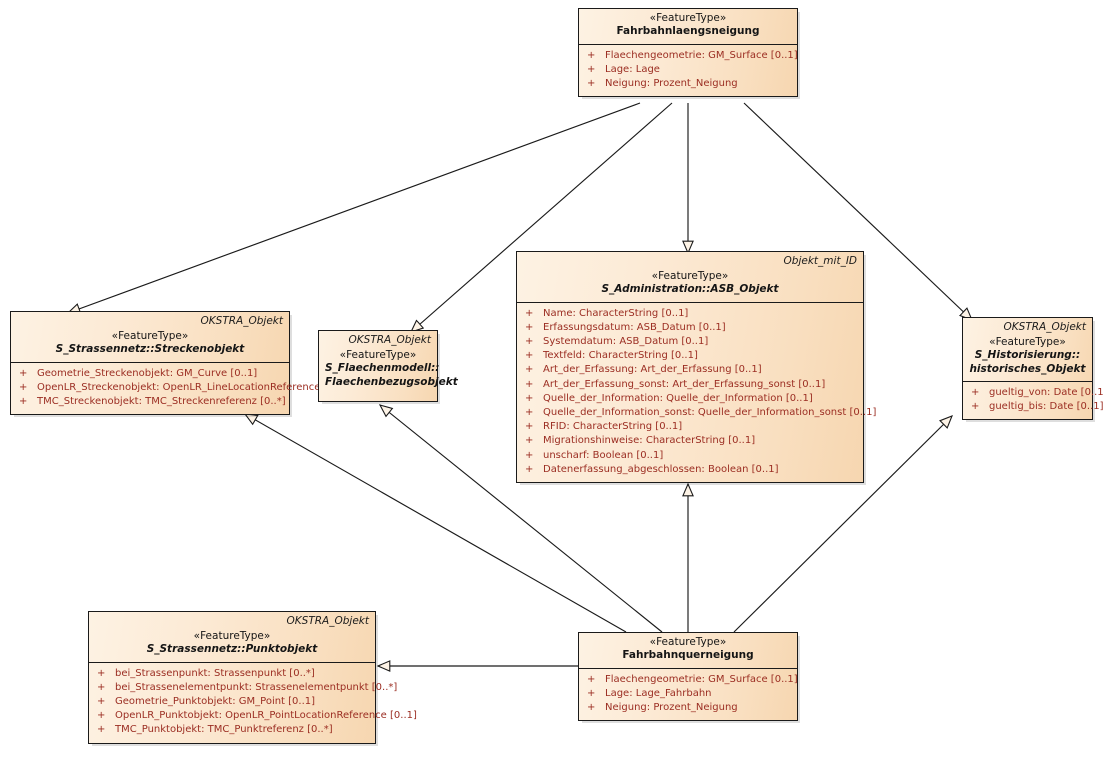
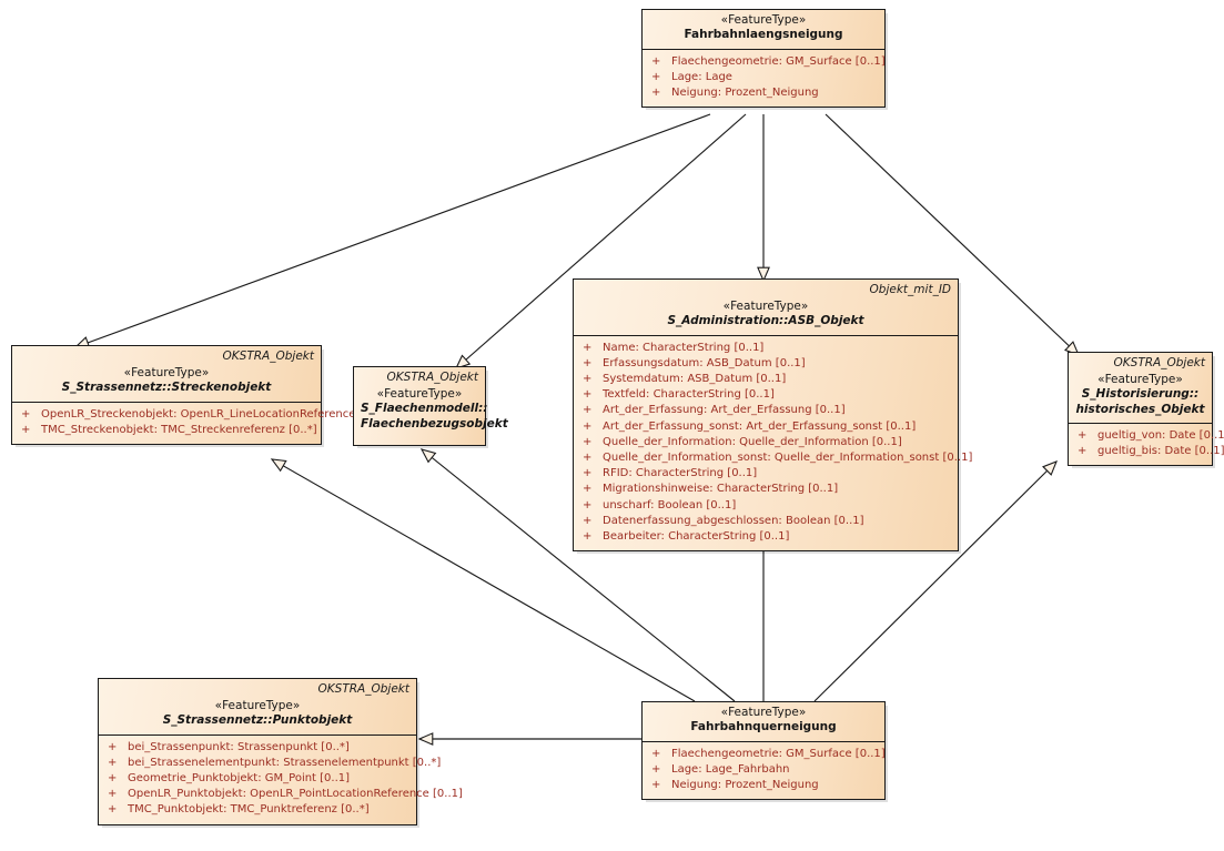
  «FeatureType»
  Fahrbahnlaengsneigung
  + Flaechengeometrie: GM_Surface [0..1]
  + Lage: Lage
  + Neigung: Prozent_Neigung
  Objekt_mit_ID
  «FeatureType»
  S_Administration::ASB_Objekt
  + Name: CharacterString [0..1]
  + Erfassungsdatum: ASB_Datum [0..1]
  + Systemdatum: ASB_Datum [0..1]
  + Textfeld: CharacterString [0..1]
  + Art_der_Erfassung: Art_der_Erfassung [0..1]
  + Art_der_Erfassung_sonst: Art_der_Erfassung_sonst [0..1]
  + Quelle_der_Information: Quelle_der_Information [0..1]
  + Quelle_der_Information_sonst: Quelle_der_Information_sonst [0..1]
  + RFID: CharacterString [0..1]
  + Migrationshinweise: CharacterString [0..1]
  + unscharf: Boolean [0..1]
  + Datenerfassung_abgeschlossen: Boolean [0..1]
+ + Bearbeiter: CharacterString [0..1]
  OKSTRA_Objekt
  «FeatureType»
  S_Strassennetz::Streckenobjekt
- + Geometrie_Streckenobjekt: GM_Curve [0..1]
  + OpenLR_Streckenobjekt: OpenLR_LineLocationReferenc
  + TMC_Streckenobjekt: TMC_Streckenreferenz [0..*]
  OKSTRA_Objekt
  «FeatureType»
  S_Flaechenmodell::
  Flaechenbezugsobjekt
  OKSTRA_Objekt
  «FeatureType»
  S_Historisierung::
  historisches_Objekt
  + gueltig_von: Date [0..1
  + gueltig_bis: Date [0..1]
  OKSTRA_Objekt
  «FeatureType»
  S_Strassennetz::Punktobjekt
  + bei_Strassenpunkt: Strassenpunkt [0..*]
  + bei_Strassenelementpunkt: Strassenelementpunkt [0..*]
  + Geometrie_Punktobjekt: GM_Point [0..1]
  + OpenLR_Punktobjekt: OpenLR_PointLocationReference [0..1]
  + TMC_Punktobjekt: TMC_Punktreferenz [0..*]
  «FeatureType»
  Fahrbahnquerneigung
  + Flaechengeometrie: GM_Surface [0..1]
  + Lage: Lage_Fahrbahn
  + Neigung: Prozent_Neigung
